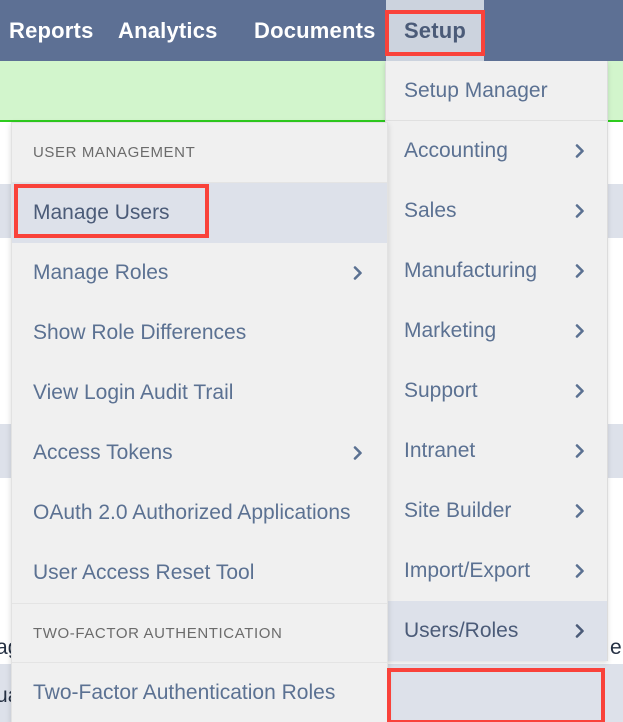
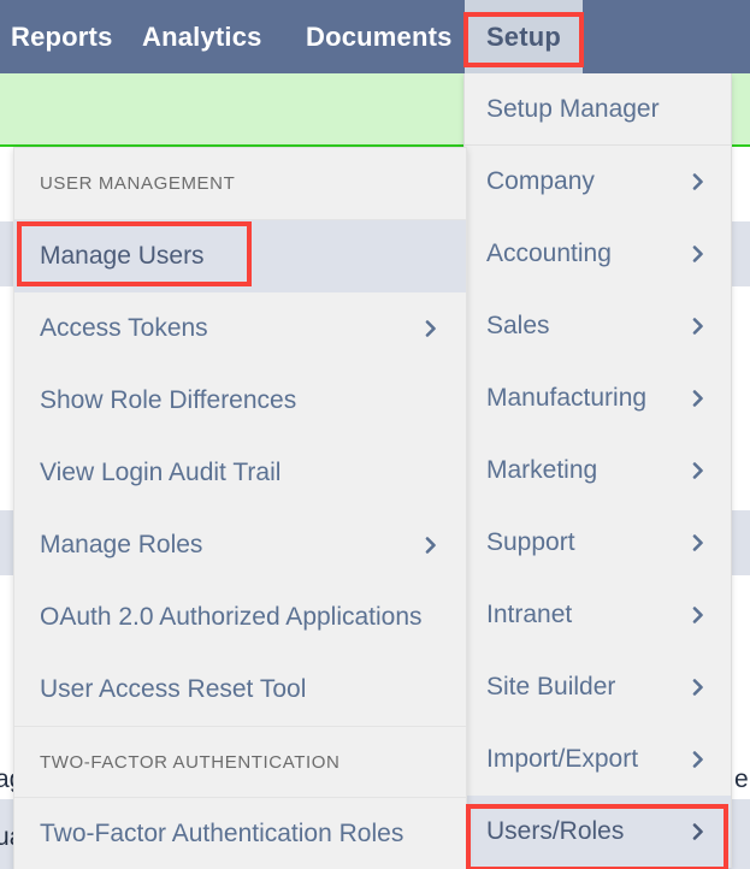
  e
  Reports
  Analytics
  Documents
  Setup
  Setup Manager
+ Company
  Accounting
  Sales
  Manufacturing
  Marketing
  Support
  Intranet
  Site Builder
  Import/Export
  Users/Roles
  USER MANAGEMENT
  Manage Users
- Manage Roles
+ Access Tokens
  Show Role Differences
  View Login Audit Trail
- Access Tokens
+ Manage Roles
  OAuth 2.0 Authorized Applications
  User Access Reset Tool
  TWO-FACTOR AUTHENTICATION
  Two-Factor Authentication Roles
